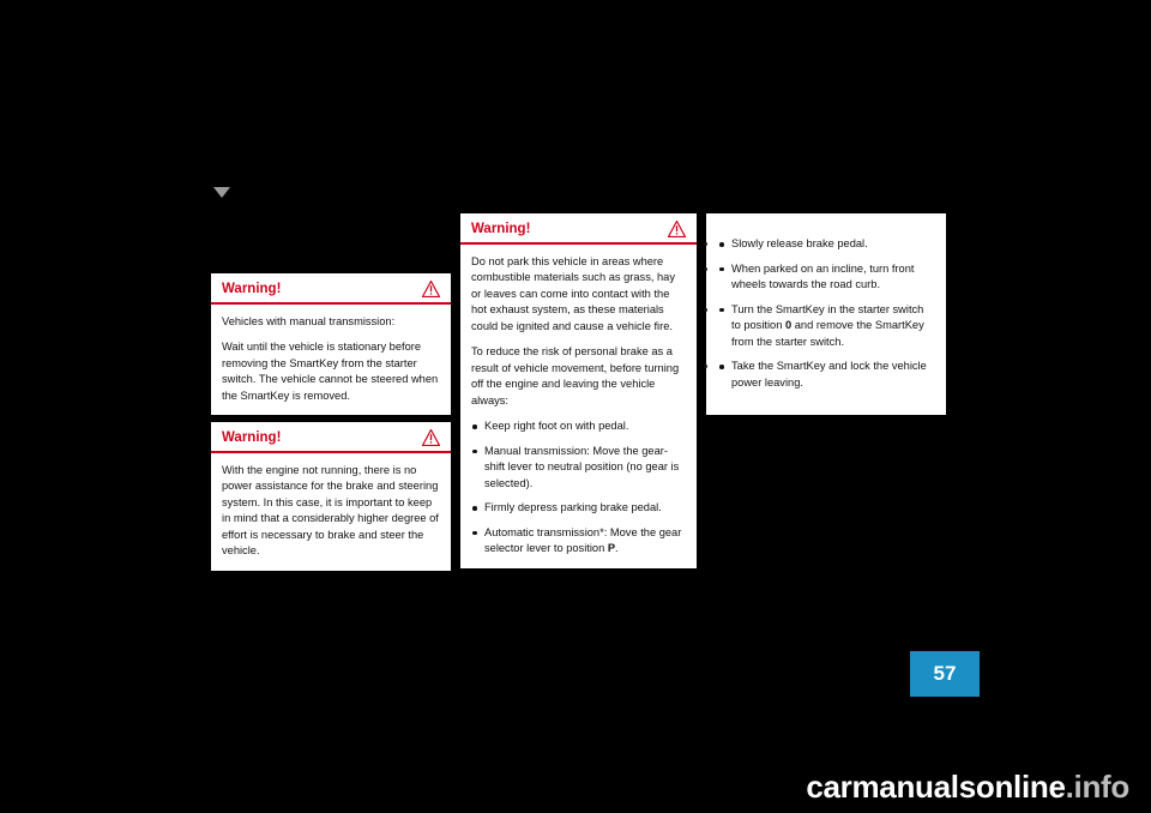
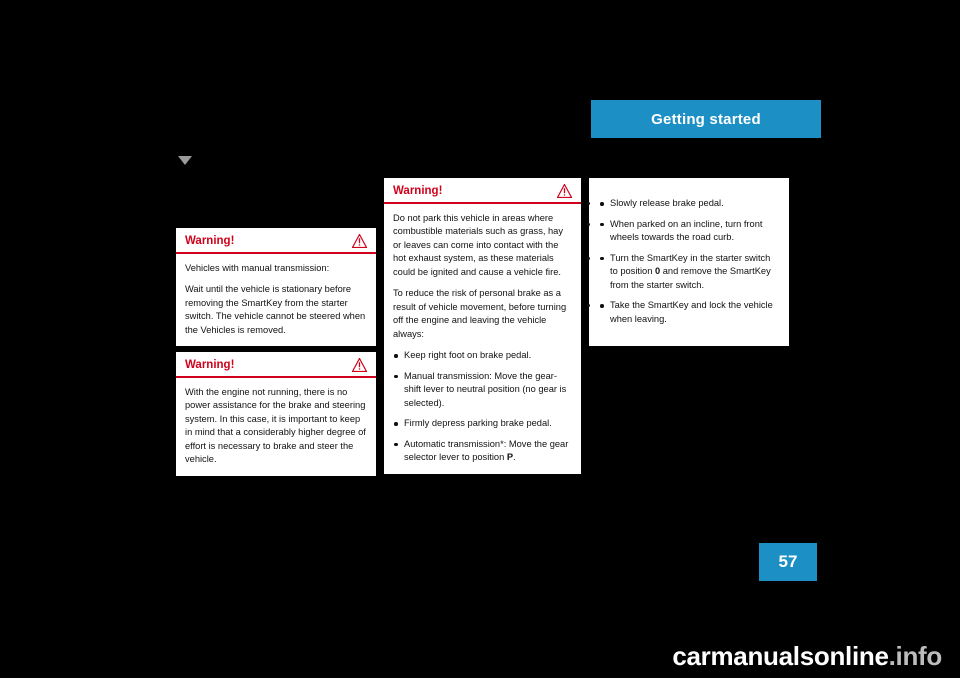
+ Getting started
  Warning!
  Vehicles with manual transmission:
- Wait until the vehicle is stationary before removing the SmartKey from the starter switch. The vehicle cannot be steered when the SmartKey is removed.
+ Wait until the vehicle is stationary before removing the SmartKey from the starter switch. The vehicle cannot be steered when the Vehicles is removed.
  Warning!
  With the engine not running, there is no power assistance for the brake and steering system. In this case, it is important to keep in mind that a considerably higher degree of effort is necessary to brake and steer the vehicle.
  Warning!
  Do not park this vehicle in areas where combustible materials such as grass, hay or leaves can come into contact with the hot exhaust system, as these materials could be ignited and cause a vehicle fire.
  To reduce the risk of personal brake as a result of vehicle movement, before turning off the engine and leaving the vehicle always:
- Keep right foot on with pedal.
+ Keep right foot on brake pedal.
  Manual transmission: Move the gear-shift lever to neutral position (no gear is selected).
  Firmly depress parking brake pedal.
  Automatic transmission*: Move the gear selector lever to position P.
  Slowly release brake pedal.
  When parked on an incline, turn front wheels towards the road curb.
  Turn the SmartKey in the starter switch to position 0 and remove the SmartKey from the starter switch.
- Take the SmartKey and lock the vehicle power leaving.
+ Take the SmartKey and lock the vehicle when leaving.
  57
  carmanualsonline.info
